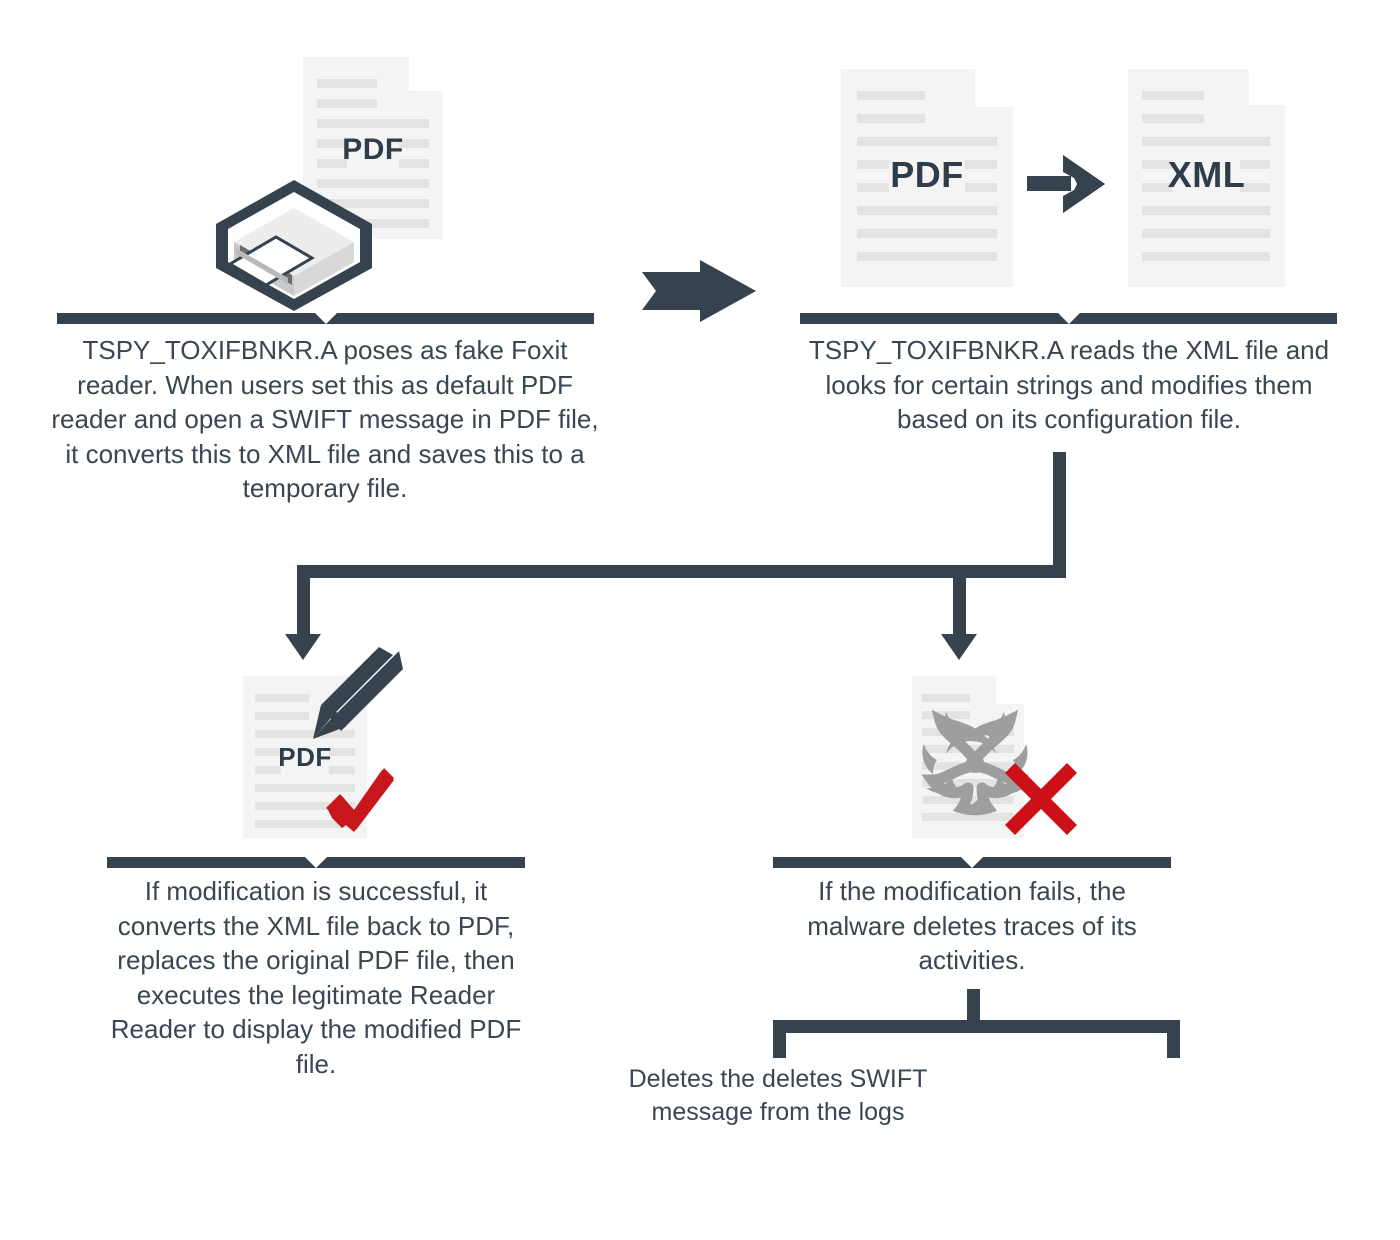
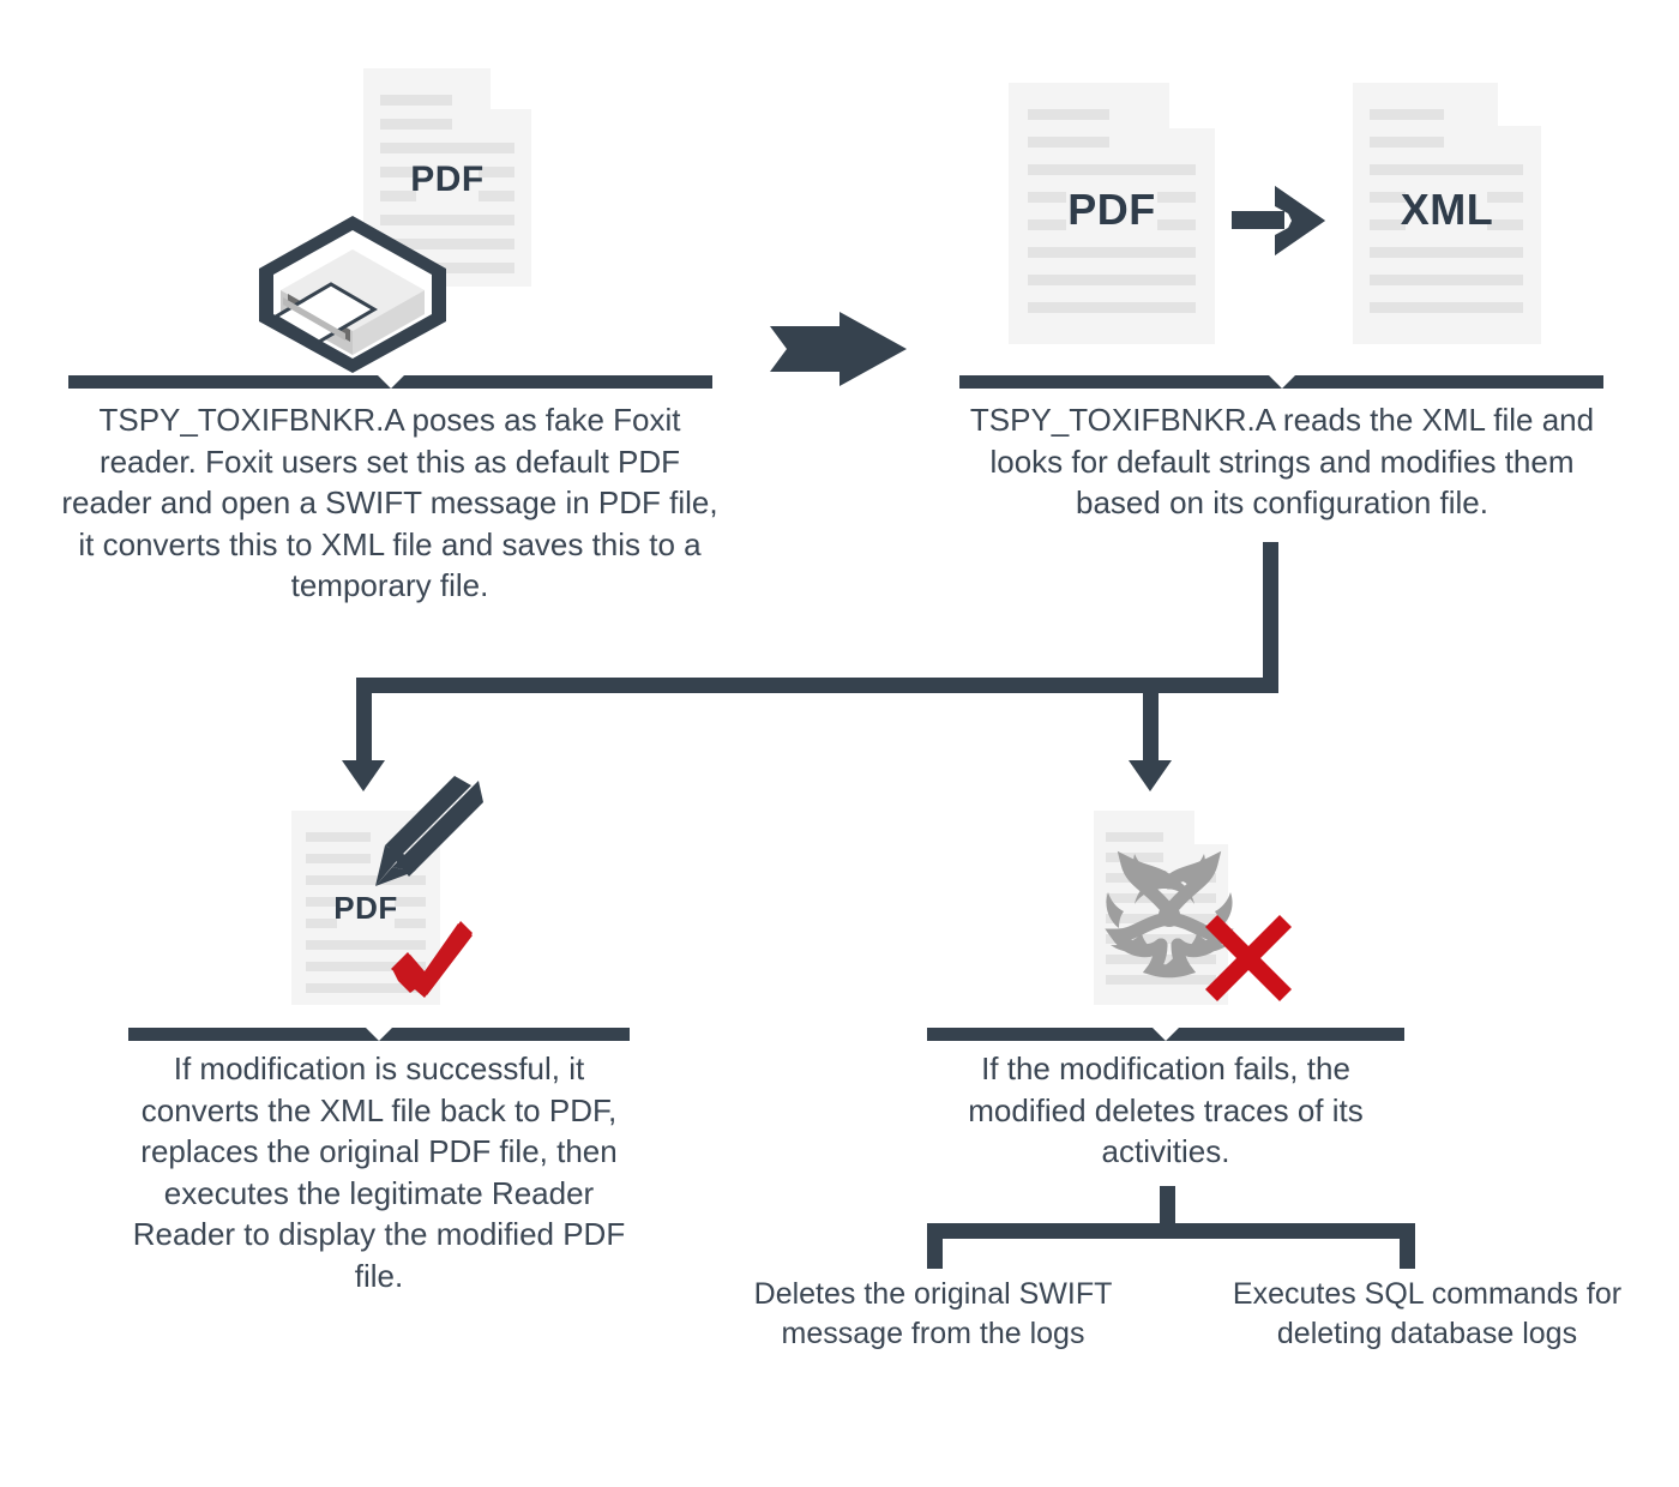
  PDF
- TSPY_TOXIFBNKR.A poses as fake Foxit reader. When users set this as default PDF reader and open a SWIFT message in PDF file, it converts this to XML file and saves this to a temporary file.
+ TSPY_TOXIFBNKR.A poses as fake Foxit reader. Foxit users set this as default PDF reader and open a SWIFT message in PDF file, it converts this to XML file and saves this to a temporary file.
  PDF
  XML
- TSPY_TOXIFBNKR.A reads the XML file and looks for certain strings and modifies them based on its configuration file.
+ TSPY_TOXIFBNKR.A reads the XML file and looks for default strings and modifies them based on its configuration file.
  PDF
  If modification is successful, it converts the XML file back to PDF, replaces the original PDF file, then executes the legitimate Reader Reader to display the modified PDF file.
- If the modification fails, the malware deletes traces of its activities.
+ If the modification fails, the modified deletes traces of its activities.
- Deletes the deletes SWIFT message from the logs
+ Deletes the original SWIFT message from the logs
+ Executes SQL commands for deleting database logs
